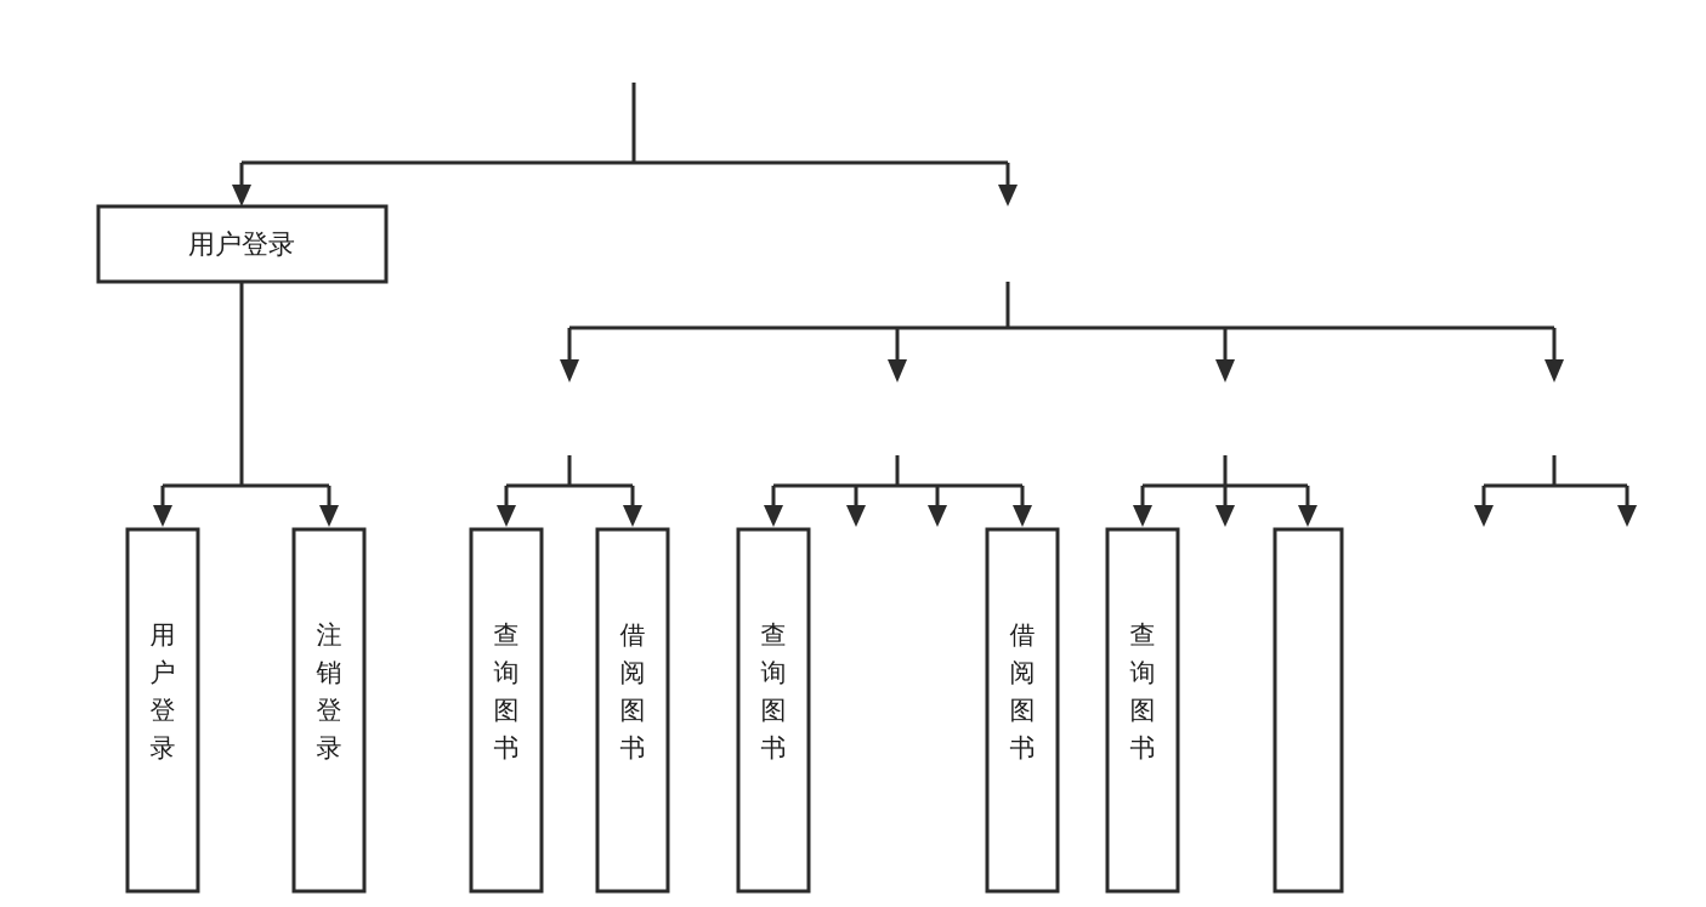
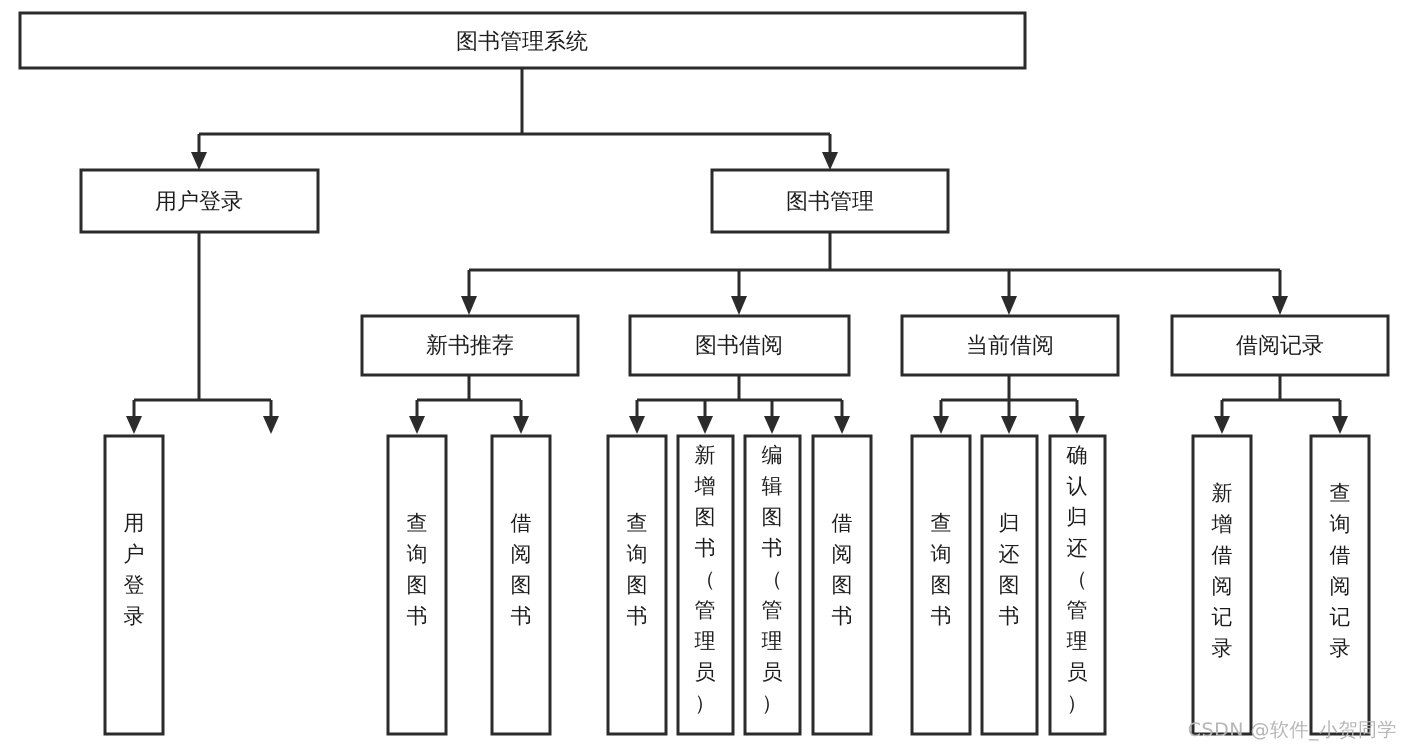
+ 图书管理系统
  用户登录
+ 图书管理
+ 新书推荐
+ 图书借阅
+ 当前借阅
+ 借阅记录
  用户登录
- 注销登录
  查询图书
  借阅图书
  查询图书
+ 新增图书（管理员）
+ 编辑图书（管理员）
  借阅图书
  查询图书
+ 归还图书
+ 确认归还（管理员）
+ 新增借阅记录
+ 查询借阅记录
+ CSDN @软件_小贺同学
